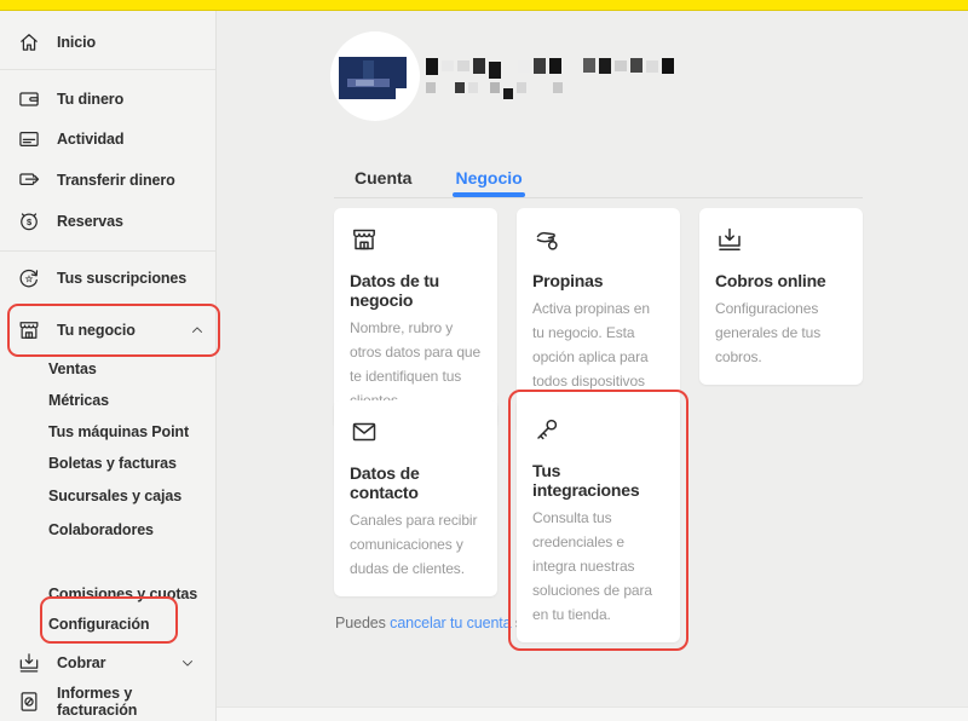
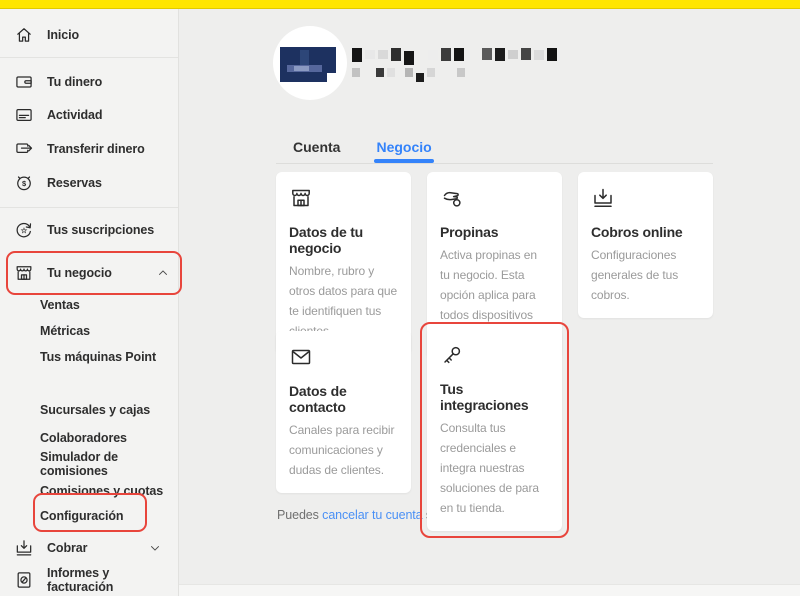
  Inicio
  Tu dinero
  Actividad
  Transferir dinero
  $
  Reservas
  ☆
  Tus suscripciones
  Tu negocio
  Ventas
  Métricas
  Tus máquinas Point
- Boletas y facturas
  Sucursales y cajas
  Colaboradores
+ Simulador de comisiones
  Comisiones y cuotas
  Configuración
  Cobrar
  Informes y facturación
  Cuenta
  Negocio
  Datos de tu negocio
  Nombre, rubro y otros datos para que te identifiquen tus
  Propinas
  Activa propinas en tu negocio. Esta opción aplica para todos dispositivos
  Cobros online
  Configuraciones generales de tus cobros.
  Datos de contacto
  Canales para recibir comunicaciones y dudas de clientes.
  Tus integraciones
  Consulta tus credenciales e integra nuestras soluciones de para en tu tienda.
